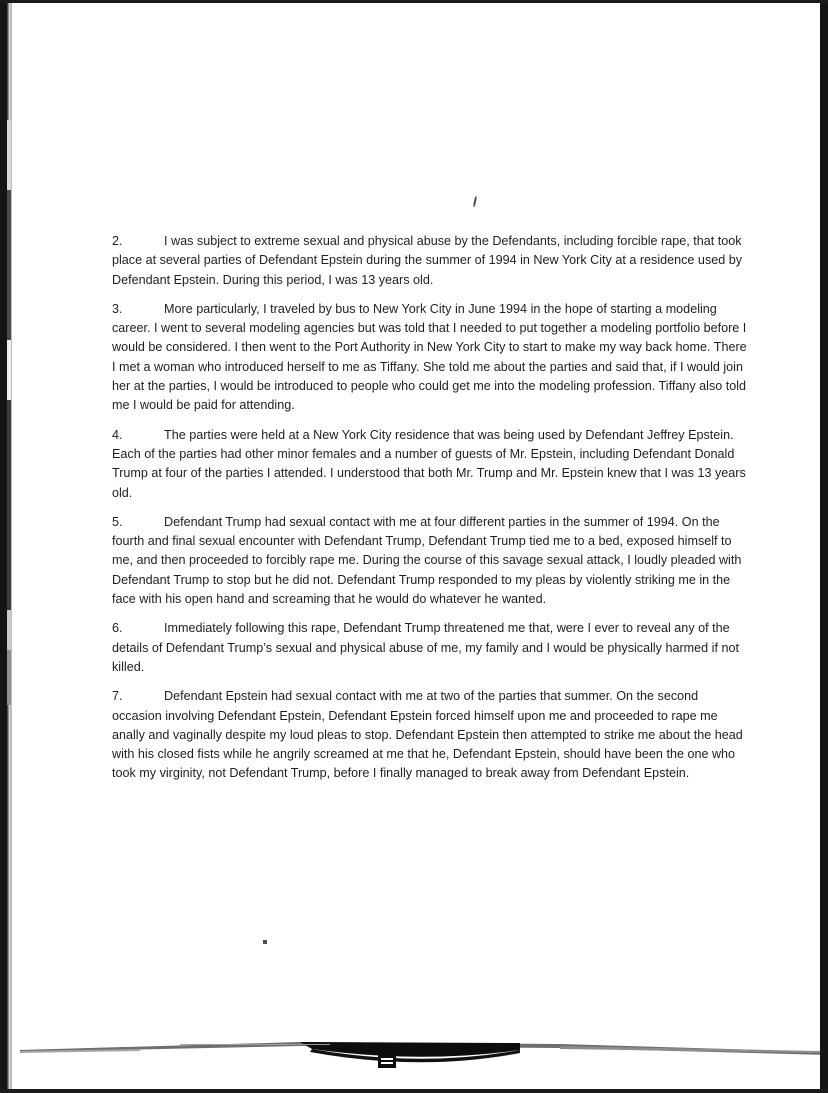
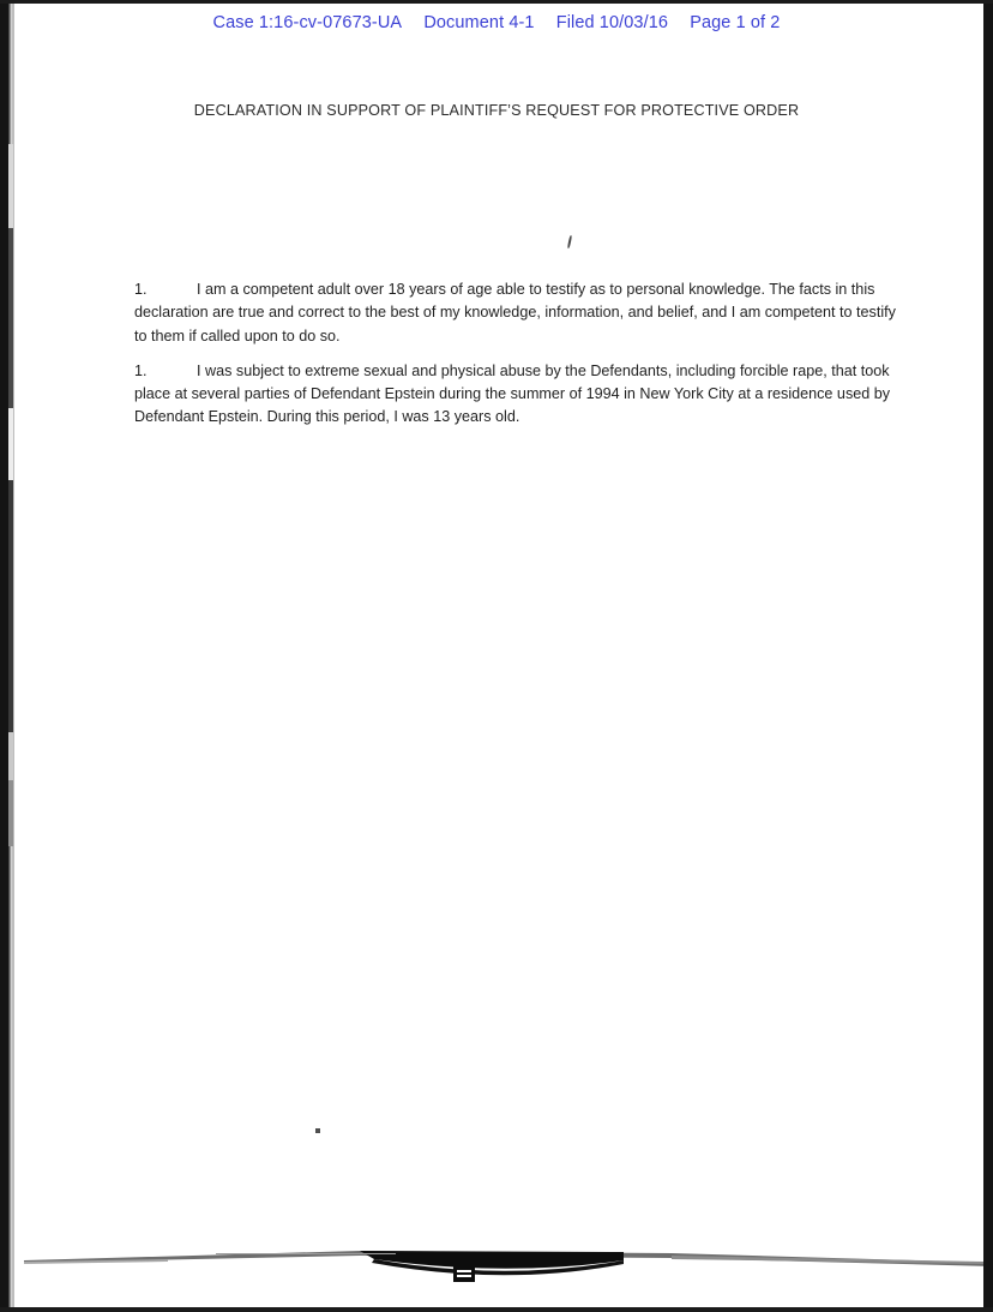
+ Case 1:16-cv-07673-UA Document 4-1 Filed 10/03/16 Page 1 of 2
+ DECLARATION IN SUPPORT OF PLAINTIFF’S REQUEST FOR PROTECTIVE ORDER
+ 1. I am a competent adult over 18 years of age able to testify as to personal knowledge. The facts in this declaration are true and correct to the best of my knowledge, information, and belief, and I am competent to testify to them if called upon to do so.
- 2. I was subject to extreme sexual and physical abuse by the Defendants, including forcible rape, that took place at several parties of Defendant Epstein during the summer of 1994 in New York City at a residence used by Defendant Epstein. During this period, I was 13 years old.
+ 1. I was subject to extreme sexual and physical abuse by the Defendants, including forcible rape, that took place at several parties of Defendant Epstein during the summer of 1994 in New York City at a residence used by Defendant Epstein. During this period, I was 13 years old.
- 3. More particularly, I traveled by bus to New York City in June 1994 in the hope of starting a modeling career. I went to several modeling agencies but was told that I needed to put together a modeling portfolio before I would be considered. I then went to the Port Authority in New York City to start to make my way back home. There I met a woman who introduced herself to me as Tiffany. She told me about the parties and said that, if I would join her at the parties, I would be introduced to people who could get me into the modeling profession. Tiffany also told me I would be paid for attending.
- 4. The parties were held at a New York City residence that was being used by Defendant Jeffrey Epstein. Each of the parties had other minor females and a number of guests of Mr. Epstein, including Defendant Donald Trump at four of the parties I attended. I understood that both Mr. Trump and Mr. Epstein knew that I was 13 years old.
- 5. Defendant Trump had sexual contact with me at four different parties in the summer of 1994. On the fourth and final sexual encounter with Defendant Trump, Defendant Trump tied me to a bed, exposed himself to me, and then proceeded to forcibly rape me. During the course of this savage sexual attack, I loudly pleaded with Defendant Trump to stop but he did not. Defendant Trump responded to my pleas by violently striking me in the face with his open hand and screaming that he would do whatever he wanted.
- 6. Immediately following this rape, Defendant Trump threatened me that, were I ever to reveal any of the details of Defendant Trump’s sexual and physical abuse of me, my family and I would be physically harmed if not killed.
- 7. Defendant Epstein had sexual contact with me at two of the parties that summer. On the second occasion involving Defendant Epstein, Defendant Epstein forced himself upon me and proceeded to rape me anally and vaginally despite my loud pleas to stop. Defendant Epstein then attempted to strike me about the head with his closed fists while he angrily screamed at me that he, Defendant Epstein, should have been the one who took my virginity, not Defendant Trump, before I finally managed to break away from Defendant Epstein.
